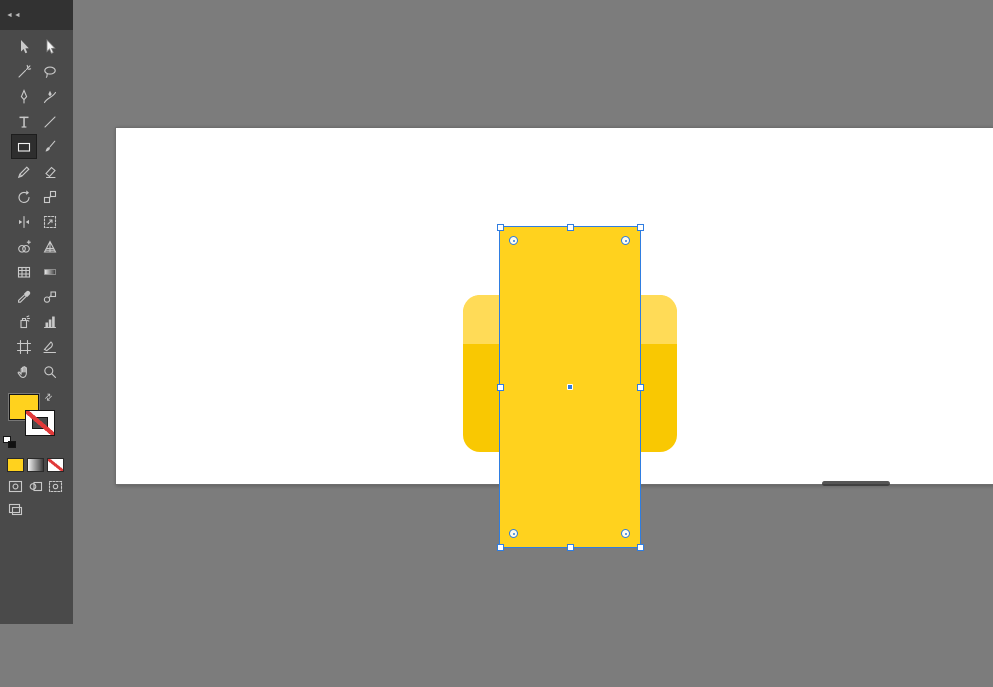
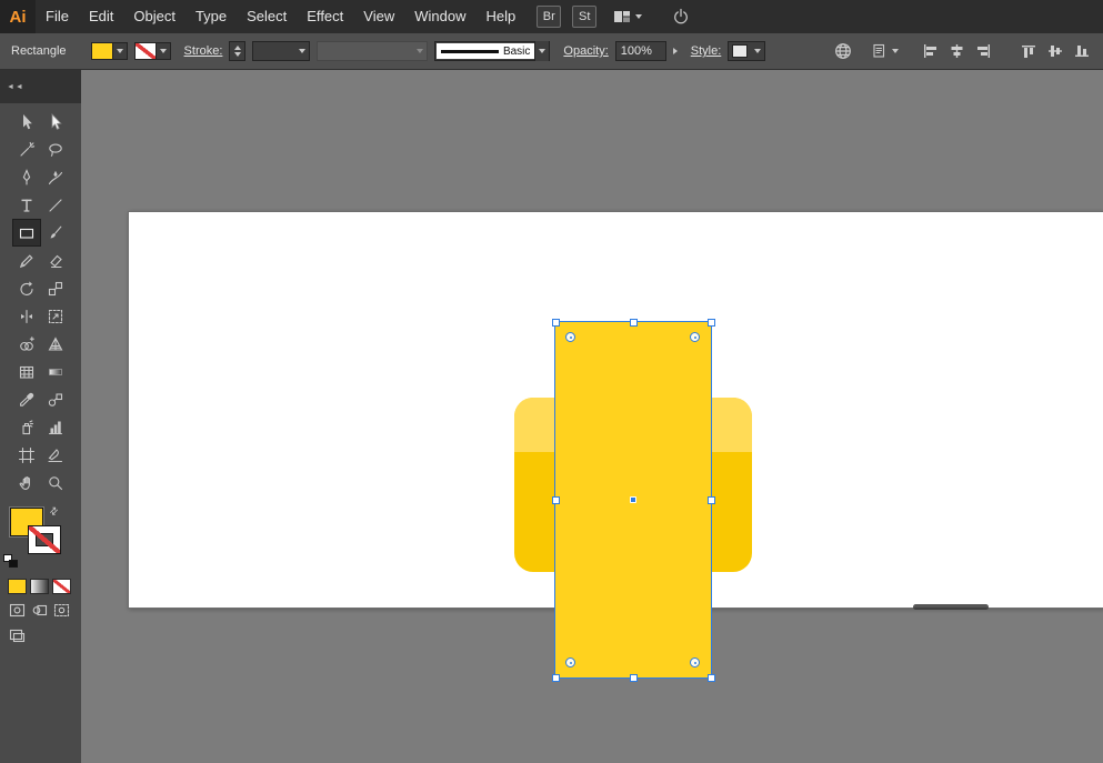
+ Ai
+ File
+ Edit
+ Object
+ Type
+ Select
+ Effect
+ View
+ Window
+ Help
+ Br
+ St
+ Rectangle
+ Stroke:
+ Basic
+ Opacity:
+ 100%
+ Style:
